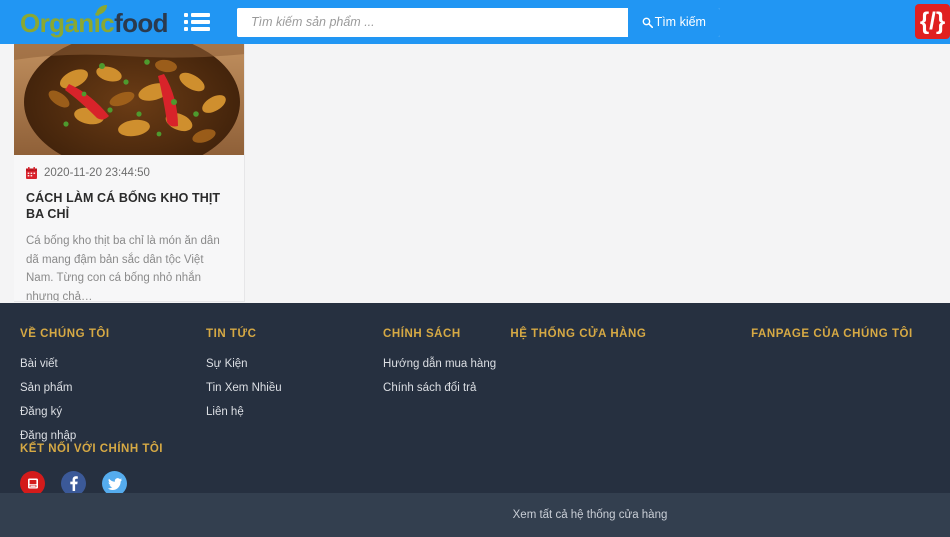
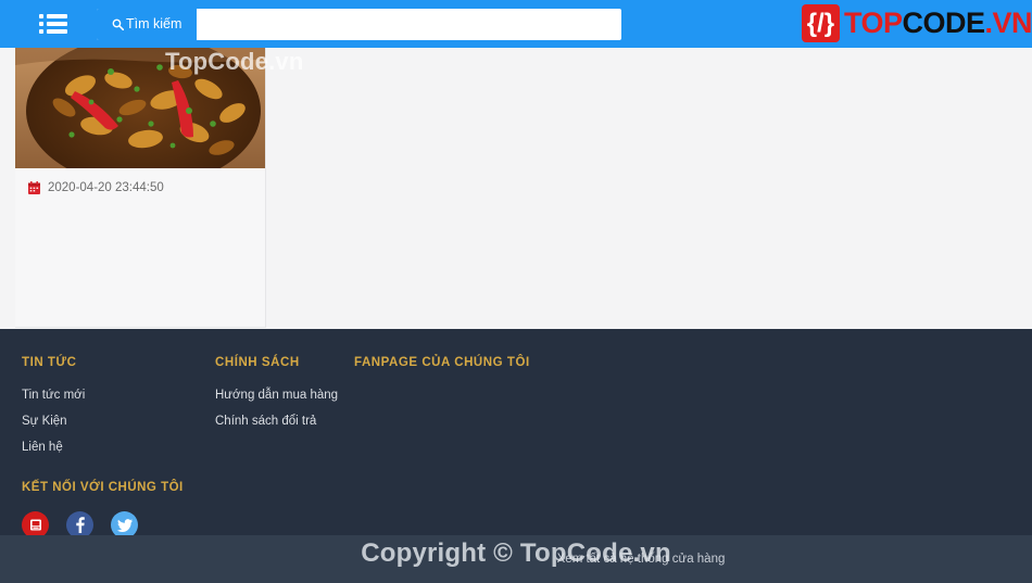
- Organicfood
- Tìm kiếm sản phẩm ...
  Tìm kiếm
- 2020-11-20 23:44:50
+ 2020-04-20 23:44:50
- CÁCH LÀM CÁ BỐNG KHO THỊT BA CHỈ
- Cá bống kho thịt ba chỉ là món ăn dân dã mang đậm bản sắc dân tộc Việt Nam. Từng con cá bống nhỏ nhắn nhưng chả…
- VỀ CHÚNG TÔI
- Bài viết
- Sản phẩm
- Đăng ký
- Đăng nhập
  TIN TỨC
+ Tin tức mới
  Sự Kiện
- Tin Xem Nhiều
  Liên hệ
  CHÍNH SÁCH
  Hướng dẫn mua hàng
  Chính sách đổi trả
- HỆ THỐNG CỬA HÀNG
  FANPAGE CỦA CHÚNG TÔI
- KẾT NỐI VỚI CHÍNH TÔI
+ KẾT NỐI VỚI CHÚNG TÔI
  Xem tất cả hệ thống cửa hàng
+ TopCode.vn
  {/}
+ TOPCODE.VN
+ Copyright © TopCode.vn
